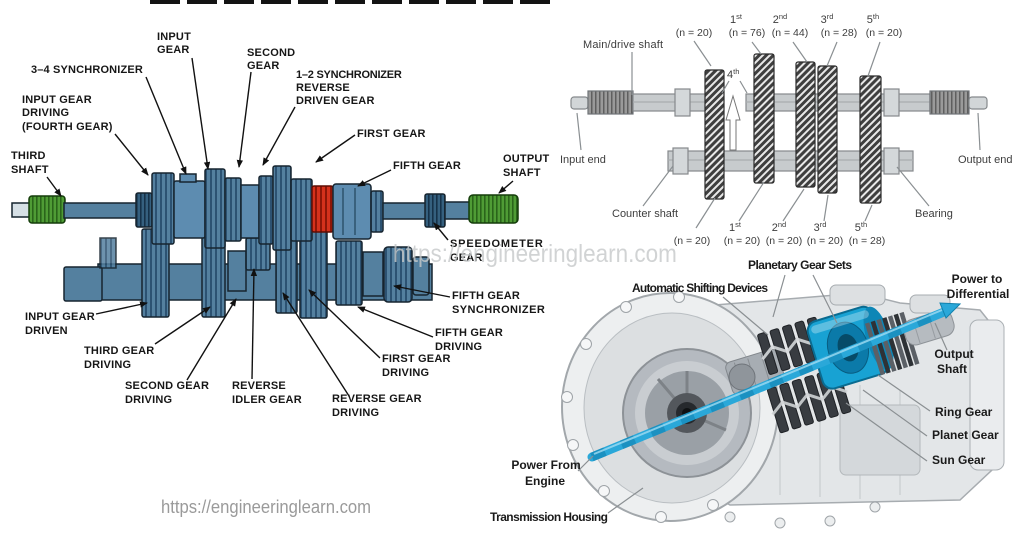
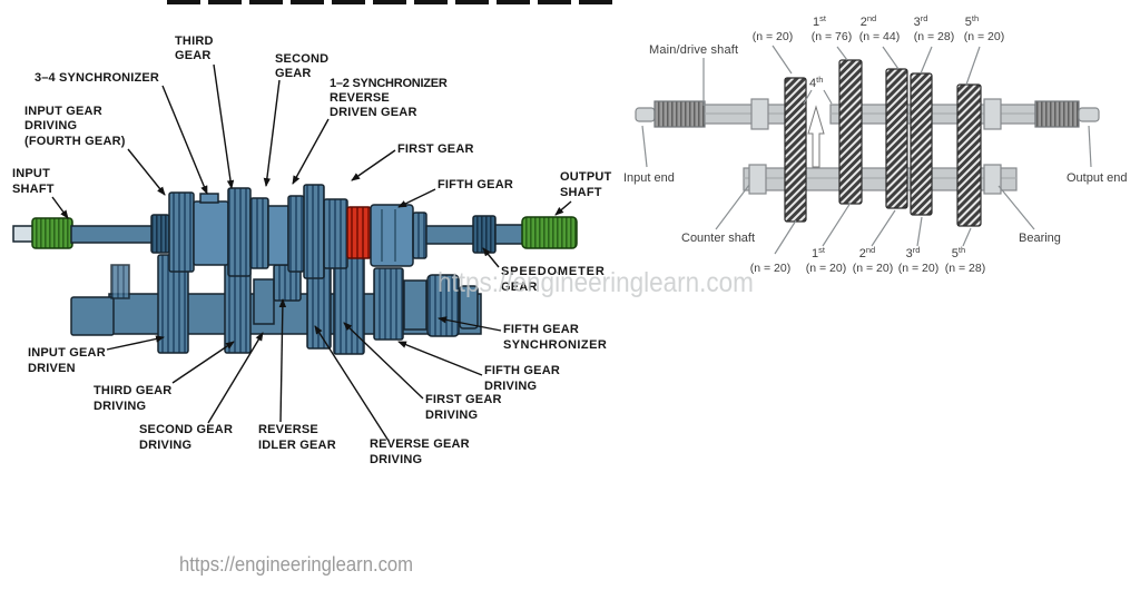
- THIRD
+ INPUT
  SHAFT
  INPUT GEAR
  DRIVING
  (FOURTH GEAR)
  3–4 SYNCHRONIZER
- INPUT
+ THIRD
  GEAR
  SECOND
  GEAR
  1–2 SYNCHRONIZER
  REVERSE
  DRIVEN GEAR
  FIRST GEAR
  FIFTH GEAR
  OUTPUT
  SHAFT
  SPEEDOMETER
  GEAR
  FIFTH GEAR
  SYNCHRONIZER
  FIFTH GEAR
  DRIVING
  FIRST GEAR
  DRIVING
  REVERSE GEAR
  DRIVING
  REVERSE
  IDLER GEAR
  SECOND GEAR
  DRIVING
  THIRD GEAR
  DRIVING
  INPUT GEAR
  DRIVEN
  Main/drive shaft
  Input end
  Output end
  Counter shaft
  Bearing
  4th
  1st
  2nd
  3rd
  5th
  (n = 20)
  (n = 76)
  (n = 44)
  (n = 28)
  (n = 20)
  1st
  2nd
  3rd
  5th
  (n = 20)
  (n = 20)
  (n = 20)
  (n = 20)
  (n = 28)
- Planetary Gear Sets
- Automatic Shifting Devices
- Power to
- Differential
- Output
- Shaft
- Ring Gear
- Planet Gear
- Sun Gear
- Power From
- Engine
- Transmission Housing
  https://engineeringlearn.com
  https://engineeringlearn.com
